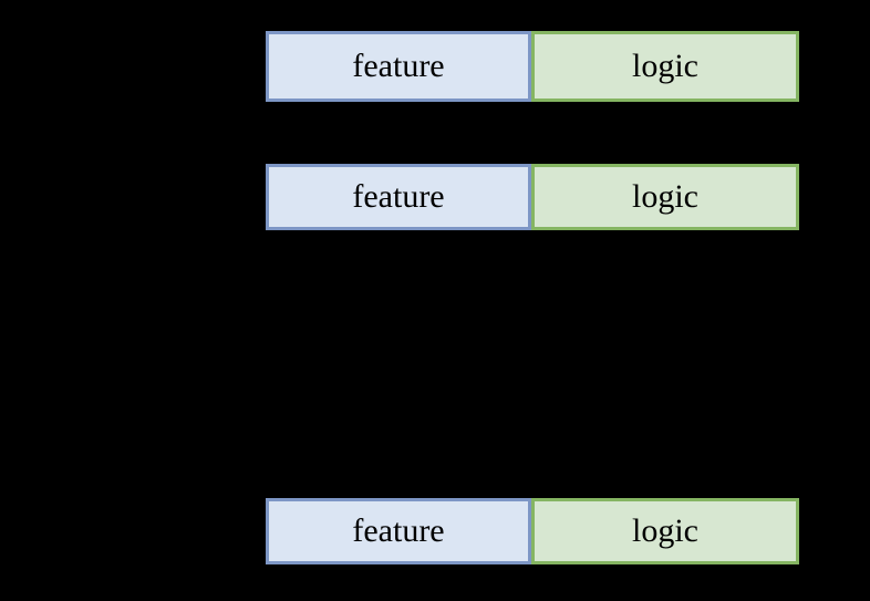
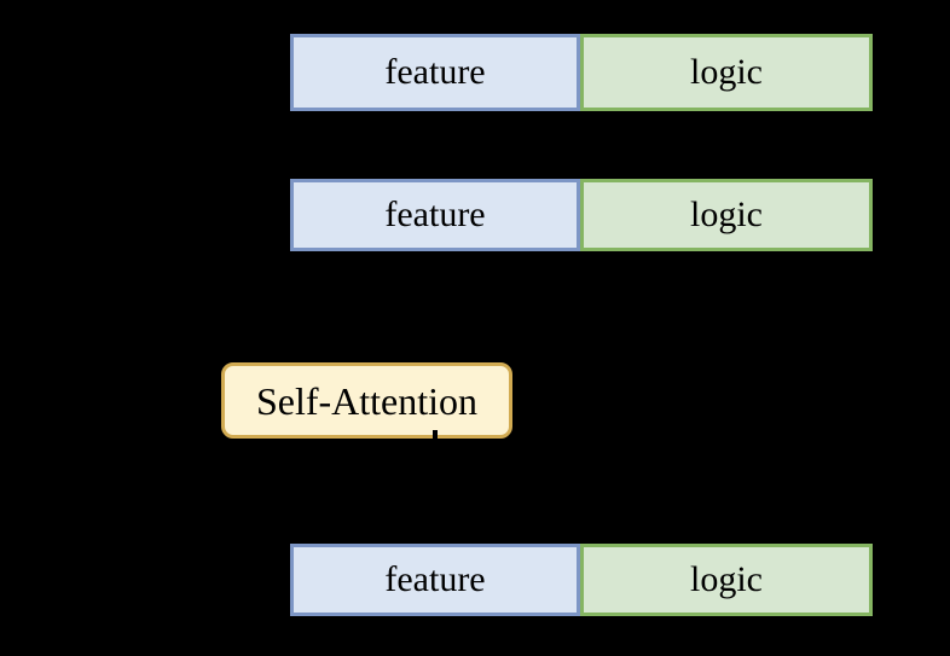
  feature
  logic
  feature
  logic
+ Self-Attention
  feature
  logic
